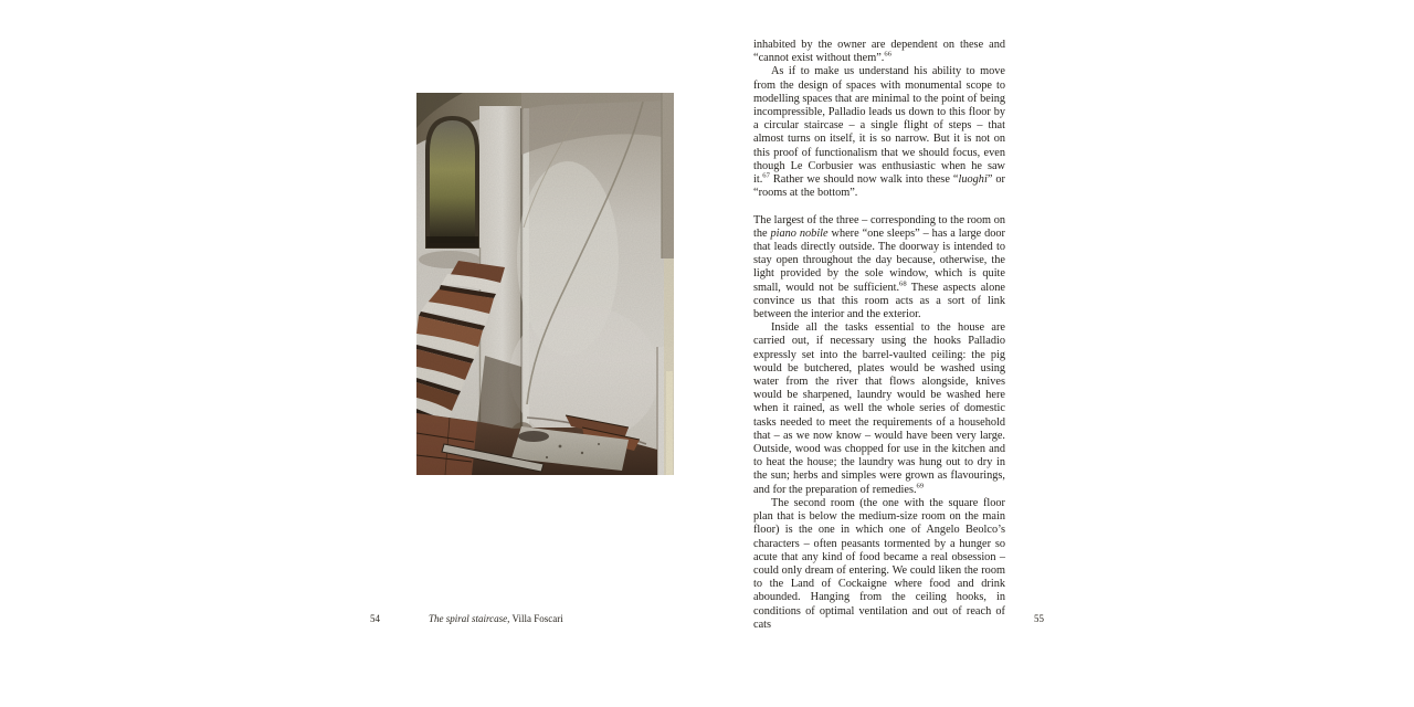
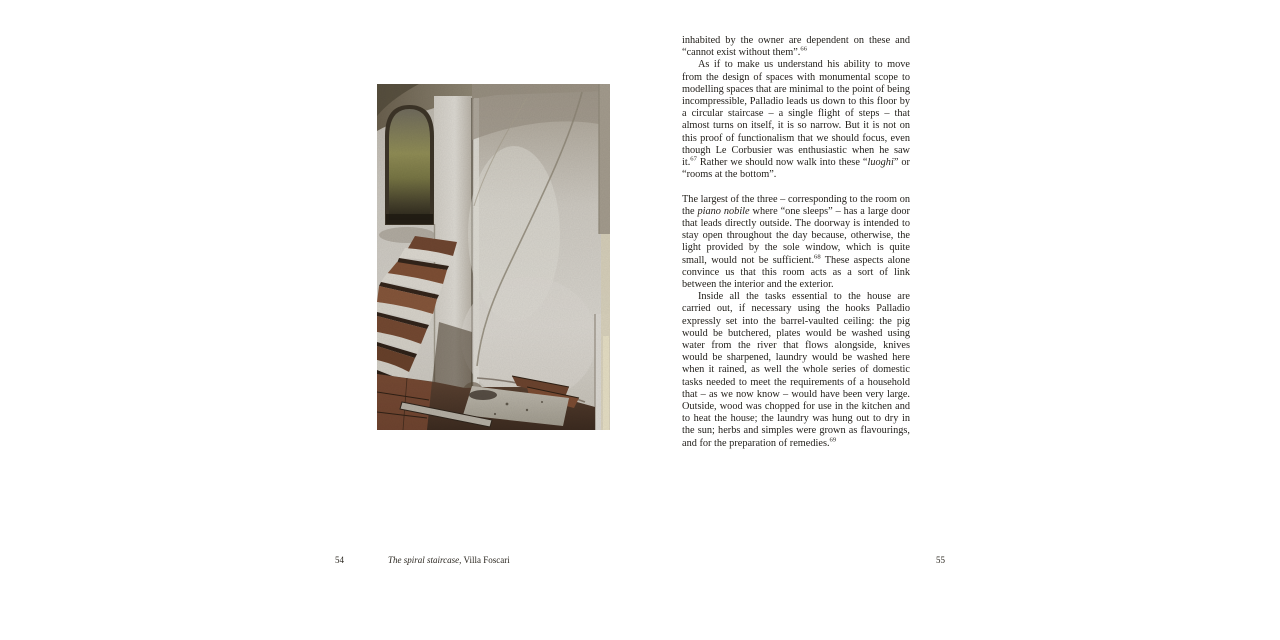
  54
  The spiral staircase, Villa Foscari
  inhabited by the owner are dependent on these and “cannot exist without them”.
  As if to make us understand his ability to move from the design of spaces with monumental scope to modelling spaces that are minimal to the point of being incompressible, Palladio leads us down to this floor by a circular staircase – a single flight of steps – that almost turns on itself, it is so narrow. But it is not on this proof of functionalism that we should focus, even though Le Corbusier was enthusiastic when he saw it. Rather we should now walk into these “luoghi” or “rooms at the bottom”.
  The largest of the three – corresponding to the room on the piano nobile where “one sleeps” – has a large door that leads directly outside. The doorway is intended to stay open throughout the day because, otherwise, the light provided by the sole window, which is quite small, would not be sufficient. These aspects alone convince us that this room acts as a sort of link between the interior and the exterior.
  Inside all the tasks essential to the house are carried out, if necessary using the hooks Palladio expressly set into the barrel-vaulted ceiling: the pig would be butchered, plates would be washed using water from the river that flows alongside, knives would be sharpened, laundry would be washed here when it rained, as well the whole series of domestic tasks needed to meet the requirements of a household that – as we now know – would have been very large. Outside, wood was chopped for use in the kitchen and to heat the house; the laundry was hung out to dry in the sun; herbs and simples were grown as flavourings, and for the preparation of remedies.
- The second room (the one with the square floor plan that is below the medium-size room on the main floor) is the one in which one of Angelo Beolco’s characters – often peasants tormented by a hunger so acute that any kind of food became a real obsession – could only dream of entering. We could liken the room to the Land of Cockaigne where food and drink abounded. Hanging from the ceiling hooks, in conditions of optimal ventilation and out of reach of cats
  55
